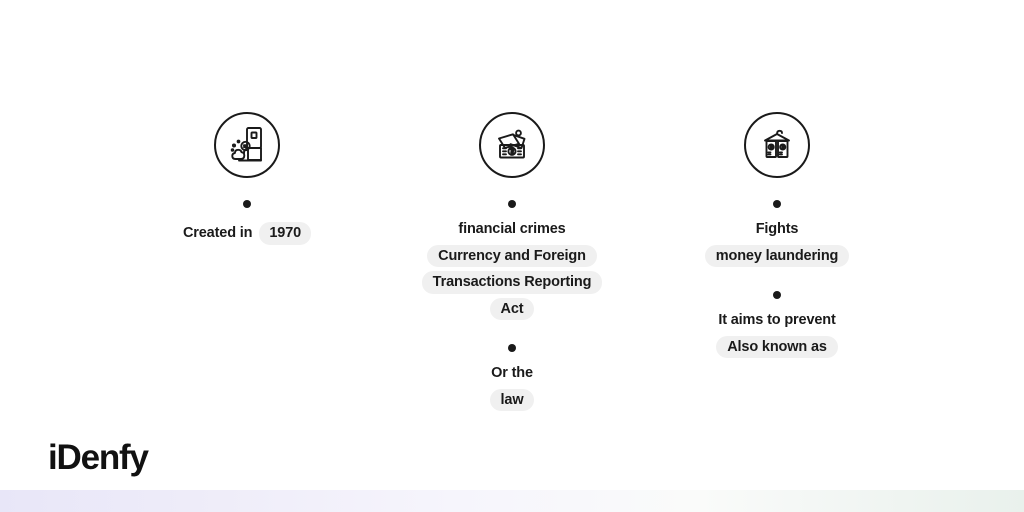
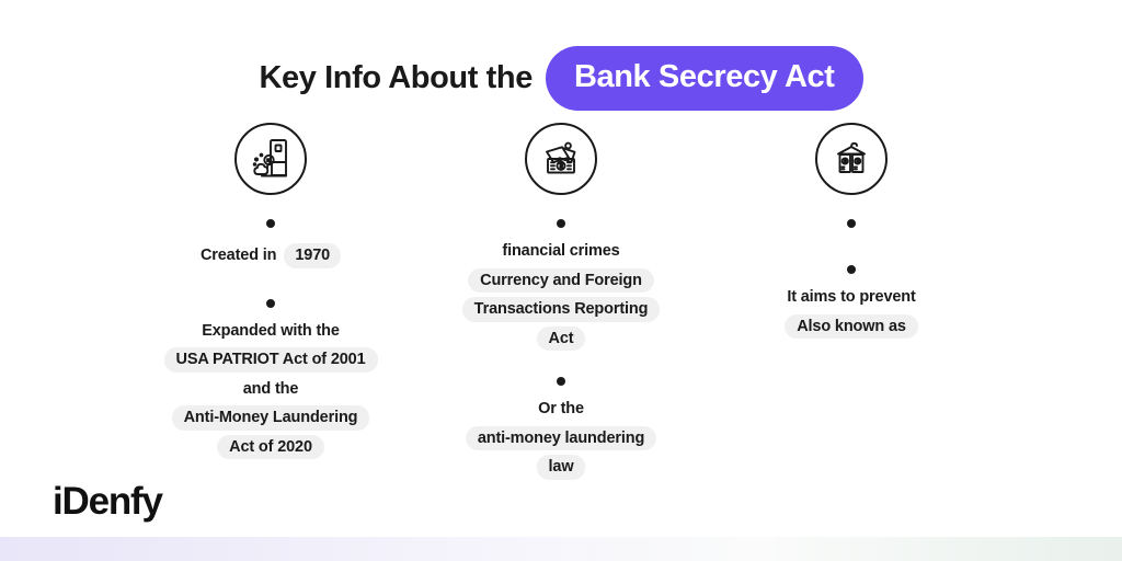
+ Key Info About the
+ Bank Secrecy Act
  Created in
  1970
+ Expanded with the
+ USA PATRIOT Act of 2001
+ and the
+ Anti-Money Laundering
+ Act of 2020
  financial crimes
  Currency and Foreign
  Transactions Reporting
  Act
  Or the
+ anti-money laundering
  law
- Fights
- money laundering
  It aims to prevent
  Also known as
  iDenfy
